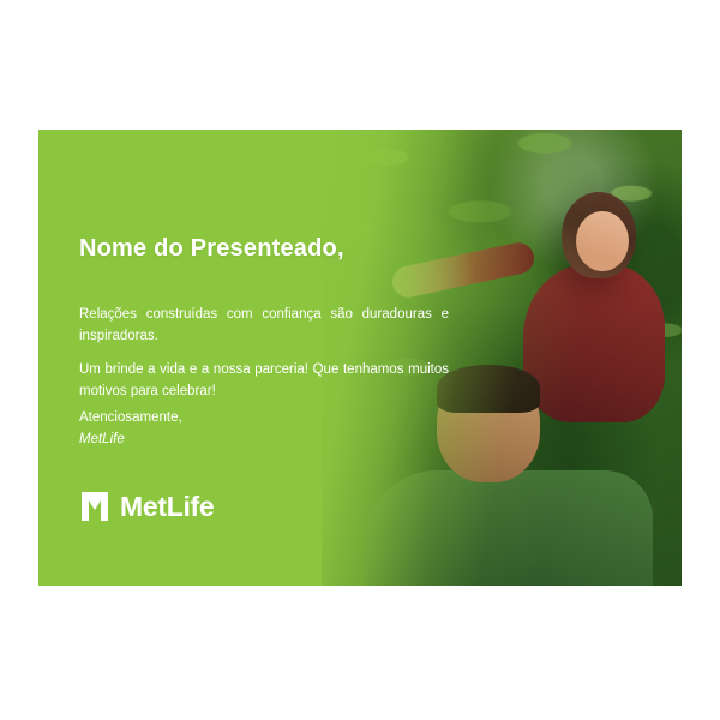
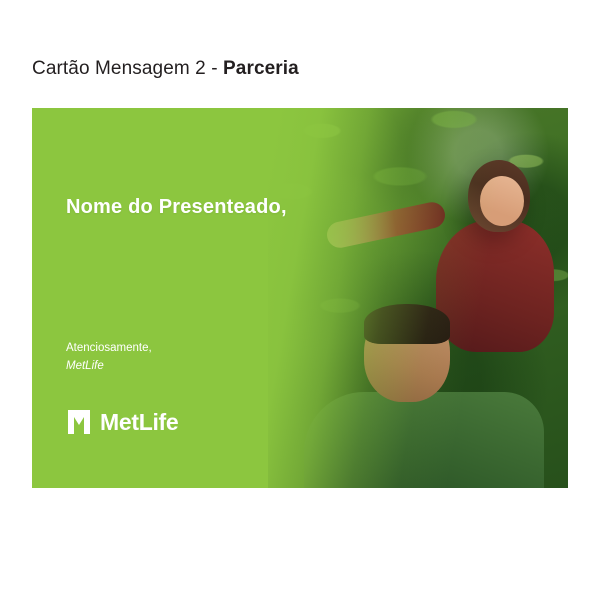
+ Cartão Mensagem 2 - Parceria
  Nome do Presenteado,
- Relações construídas com confiança são duradouras e inspiradoras.
- Um brinde a vida e a nossa parceria! Que tenhamos muitos motivos para celebrar!
  Atenciosamente,
  MetLife
  MetLife
